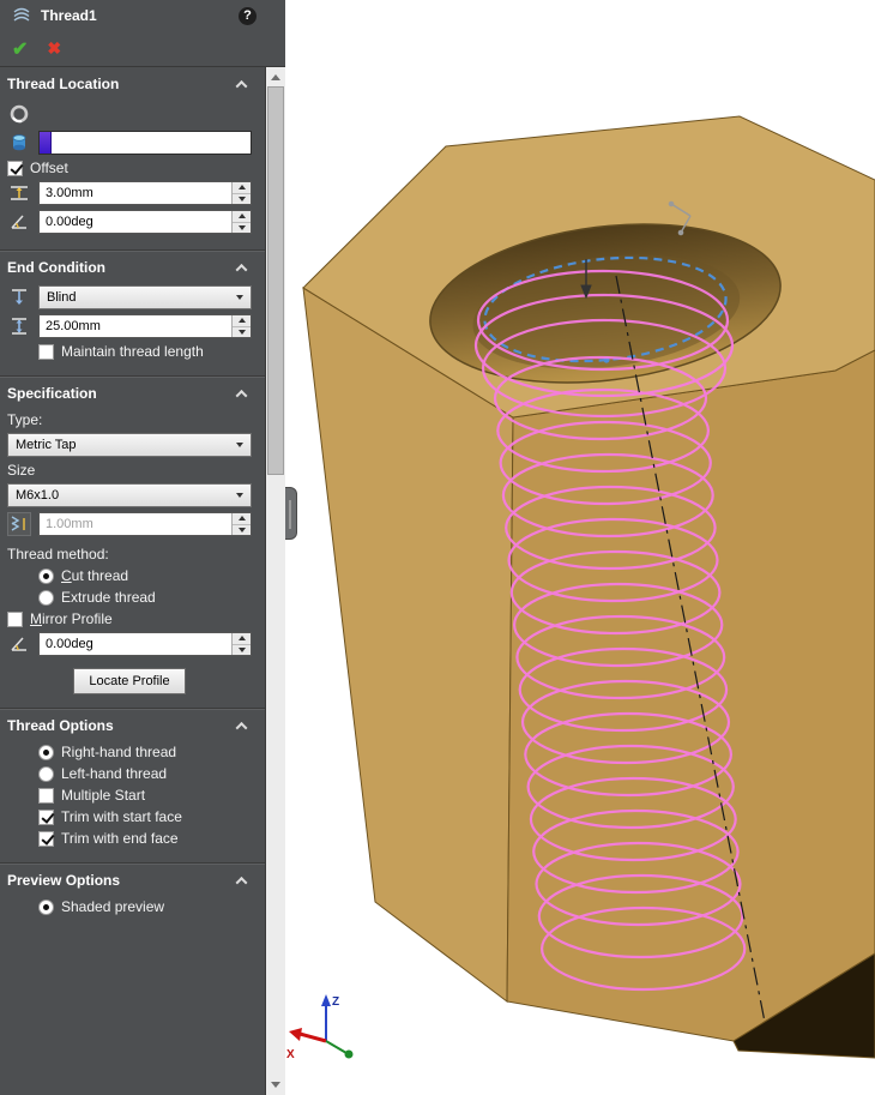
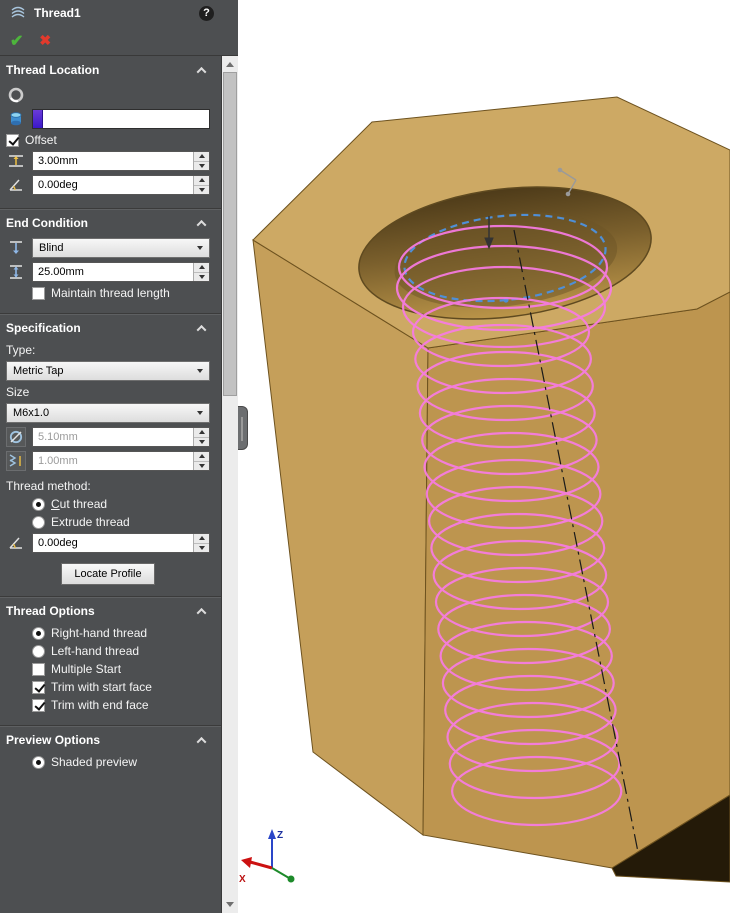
  Thread1
  ?
  ✔
  ✖
  Thread Location
  Offset
  3.00mm
  0.00deg
  End Condition
  Blind
  25.00mm
  Maintain thread length
  Specification
  Type:
  Metric Tap
  Size
  M6x1.0
+ 5.10mm
  1.00mm
  Thread method:
  Cut thread
  Extrude thread
- Mirror Profile
  0.00deg
  Locate Profile
  Thread Options
  Right-hand thread
  Left-hand thread
  Multiple Start
  Trim with start face
  Trim with end face
  Preview Options
  Shaded preview
  Z
  X
